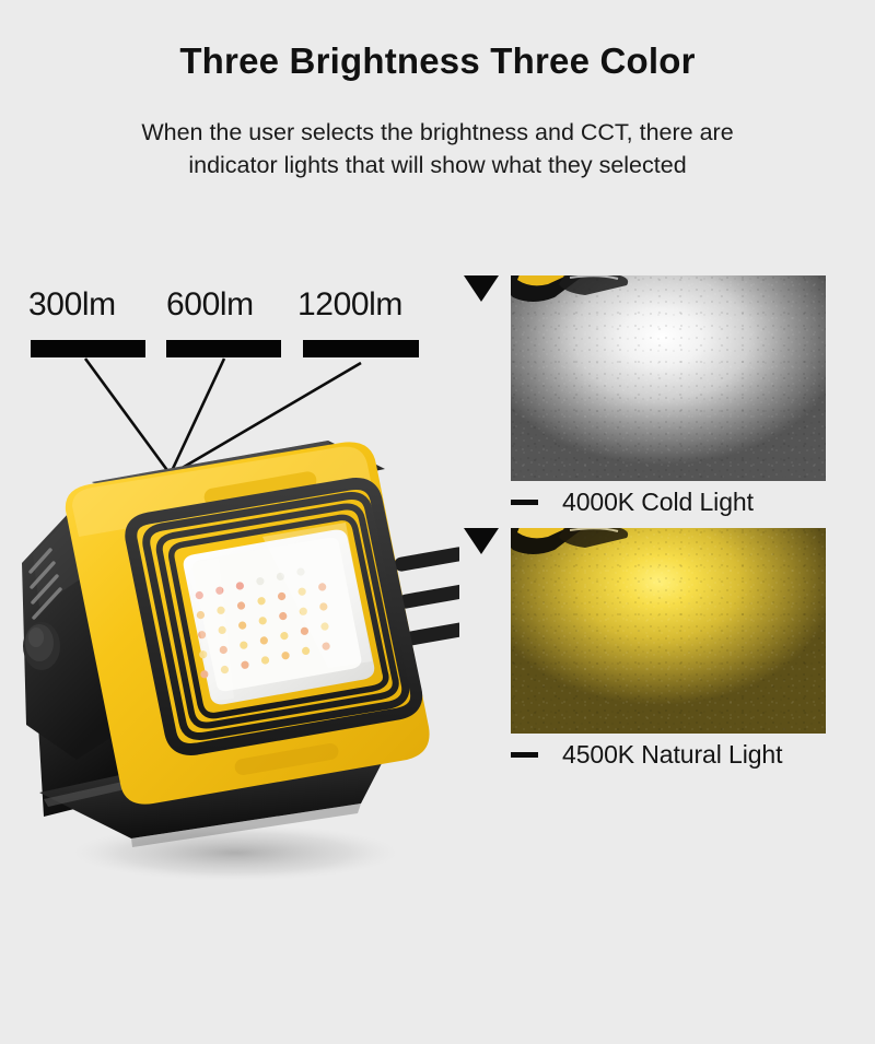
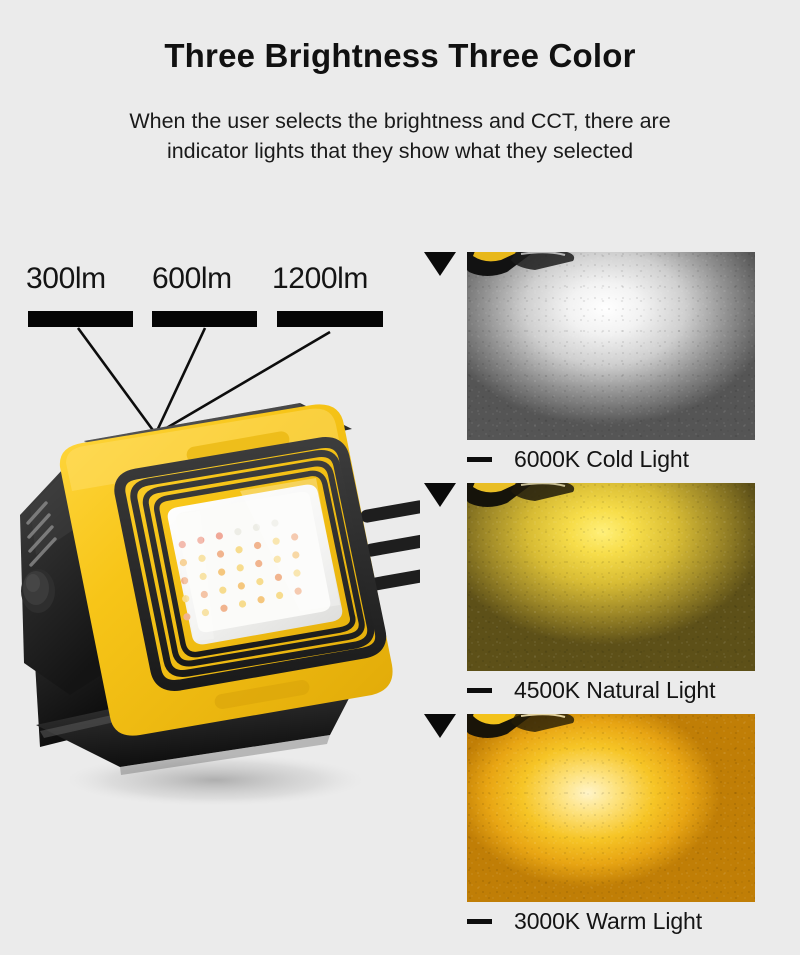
  Three Brightness Three Color
  When the user selects the brightness and CCT, there are
- indicator lights that will show what they selected
+ indicator lights that they show what they selected
  300lm
  600lm
  1200lm
- 4000K Cold Light
+ 6000K Cold Light
  4500K Natural Light
+ 3000K Warm Light
